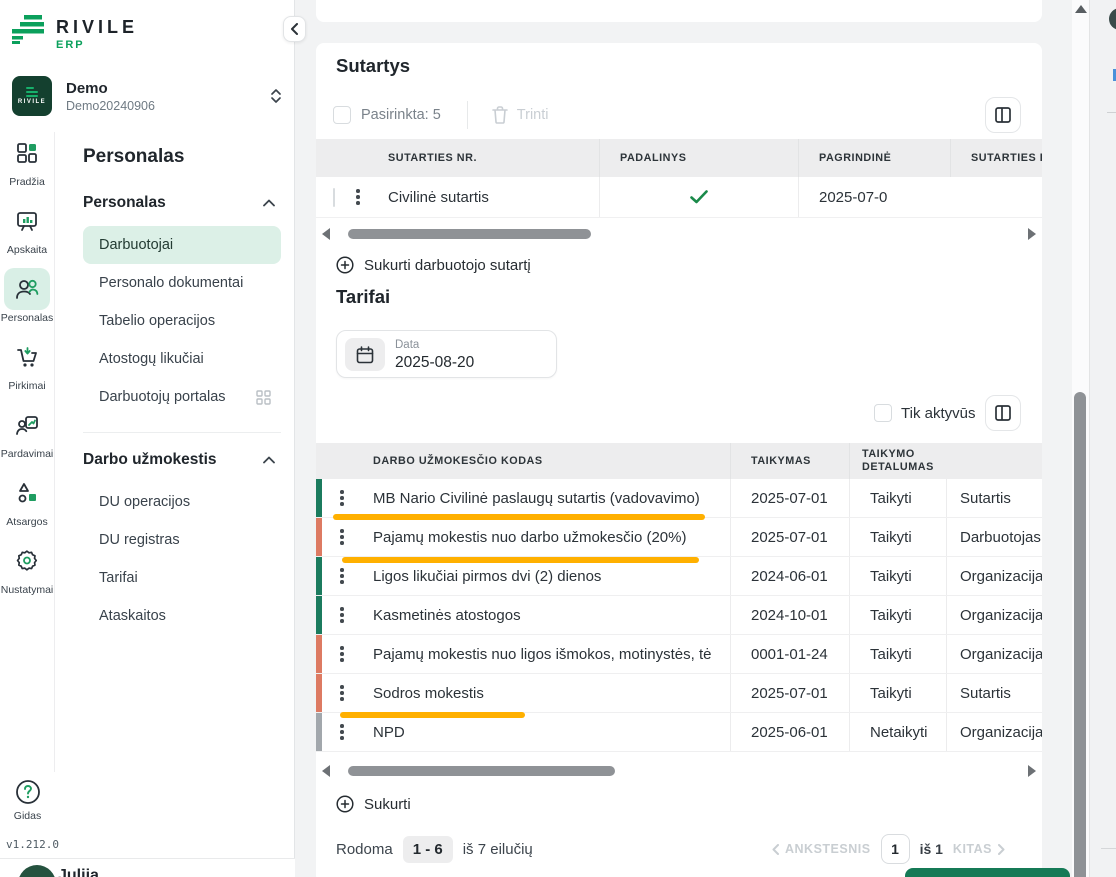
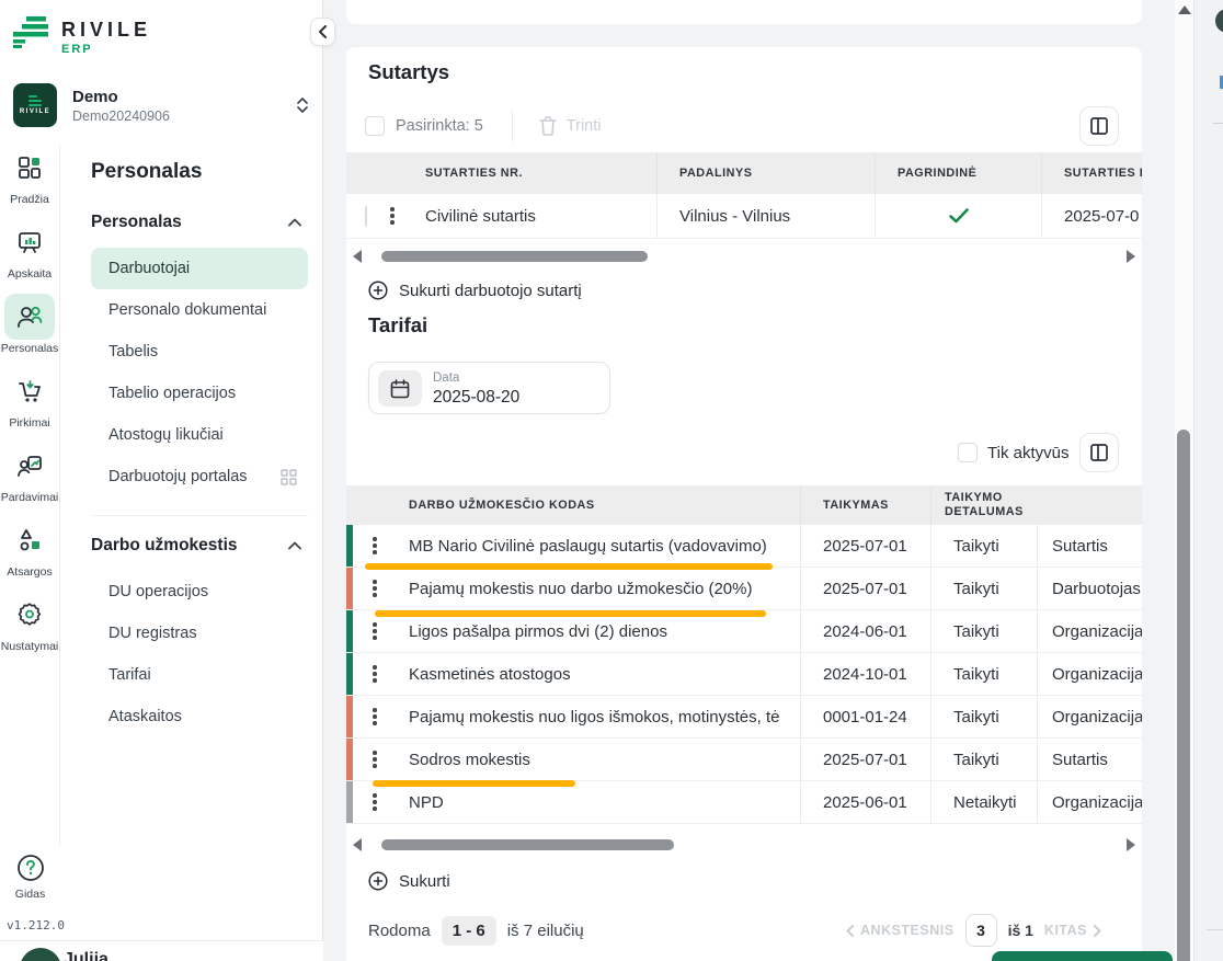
  RIVILE
  ERP
  Demo
  Demo20240906
  Pradžia
  Apskaita
  Personalas
  Pirkimai
  Pardavimai
  Atsargos
  Nustatymai
  Gidas
  v1.212.0
  Personalas
  Personalas
  Darbuotojai
  Personalo dokumentai
+ Tabelis
  Tabelio operacijos
  Atostogų likučiai
  Darbuotojų portalas
  Darbo užmokestis
  DU operacijos
  DU registras
  Tarifai
  Ataskaitos
  Julija
  Sutartys
  Pasirinkta: 5
  Trinti
  SUTARTIES NR.
  PADALINYS
  PAGRINDINĖ
  Civilinė sutartis
+ Vilnius - Vilnius
  2025-07-0
  Sukurti darbuotojo sutartį
  Tarifai
  Data
  2025-08-20
  Tik aktyvūs
  DARBO UŽMOKESČIO KODAS
  TAIKYMAS
  TAIKYMO DETALUMAS
  MB Nario Civilinė paslaugų sutartis (vadovavimo)
  2025-07-01
  Taikyti
  Sutartis
  Pajamų mokestis nuo darbo užmokesčio (20%)
  2025-07-01
  Taikyti
  Darbuotojas
- Ligos likučiai pirmos dvi (2) dienos
+ Ligos pašalpa pirmos dvi (2) dienos
  2024-06-01
  Taikyti
  Organizacija
  Kasmetinės atostogos
  2024-10-01
  Taikyti
  Organizacija
  Pajamų mokestis nuo ligos išmokos, motinystės, tė
  0001-01-24
  Taikyti
  Organizacija
  Sodros mokestis
  2025-07-01
  Taikyti
  Sutartis
  NPD
  2025-06-01
  Netaikyti
  Organizacija
  Sukurti
  Rodoma
  1 - 6
  iš 7 eilučių
  ANKSTESNIS
- 1
+ 3
  iš 1
  KITAS
